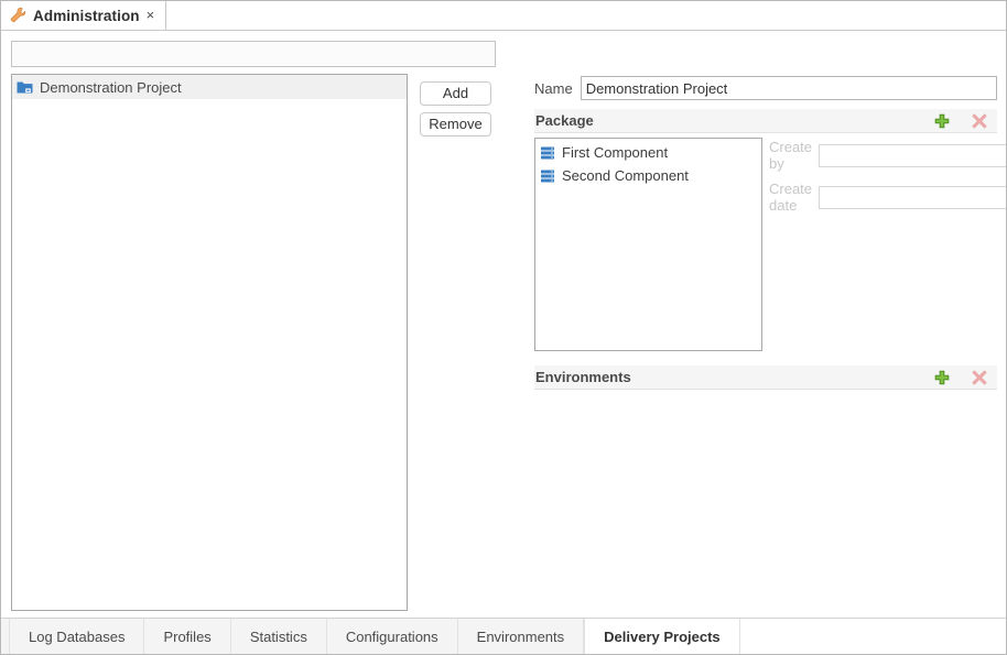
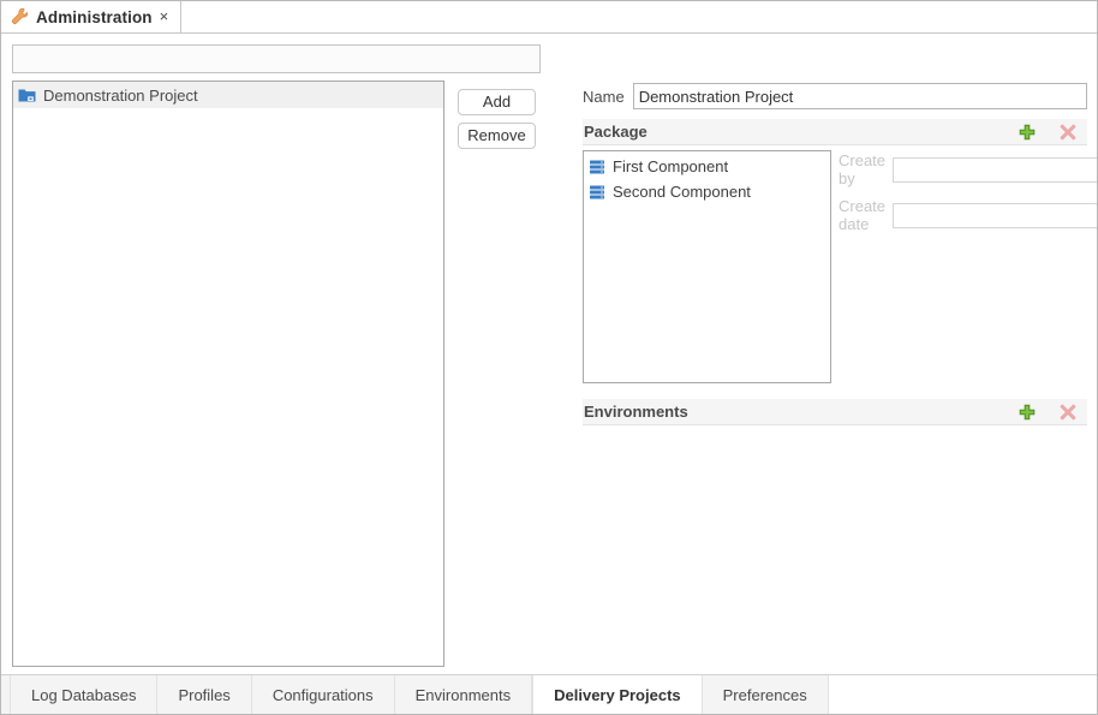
  Administration
  ×
  Demonstration Project
  Add
  Remove
  Name
  Demonstration Project
  Package
  First Component
  Second Component
  Create by
  Create date
  Environments
  Log Databases
  Profiles
- Statistics
  Configurations
  Environments
  Delivery Projects
+ Preferences
